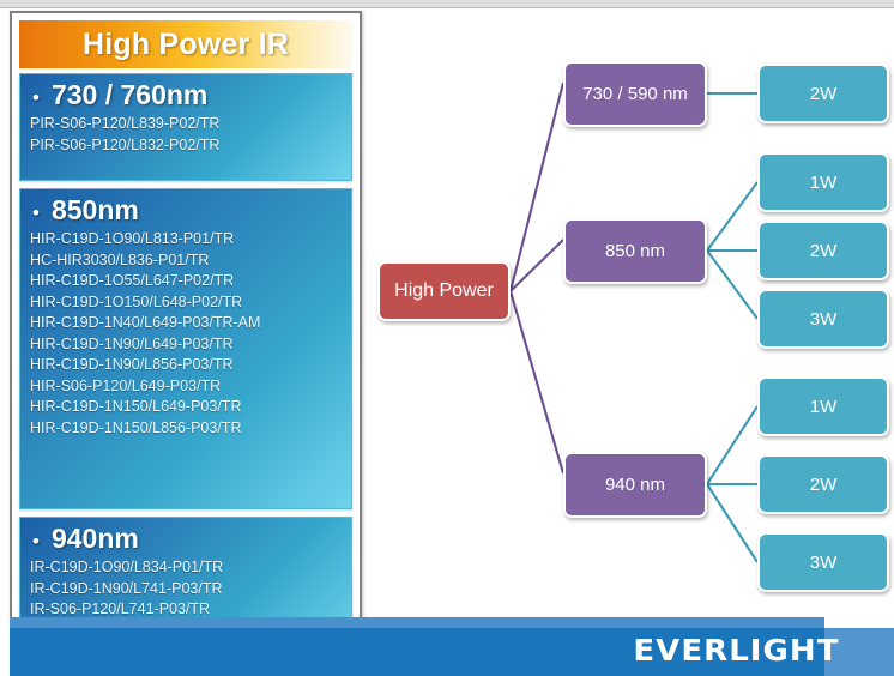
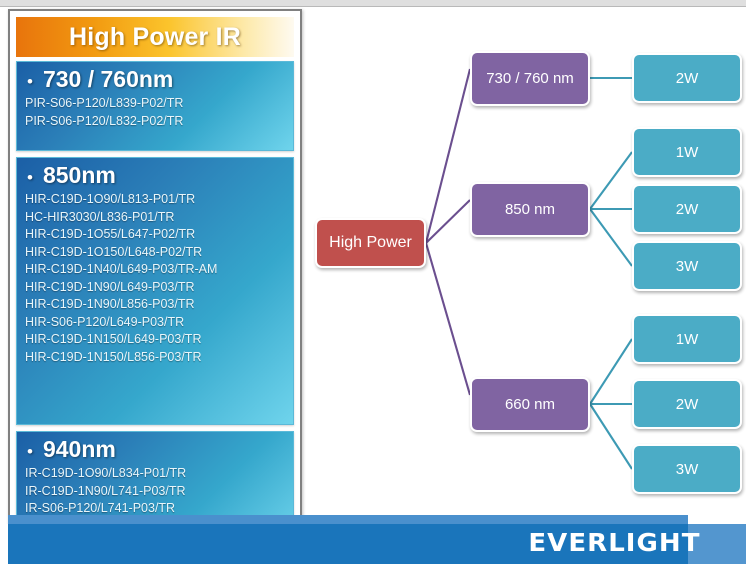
  High Power IR
  •
  730 / 760nm
  PIR-S06-P120/L839-P02/TR
  PIR-S06-P120/L832-P02/TR
  •
  850nm
  HIR-C19D-1O90/L813-P01/TR
  HC-HIR3030/L836-P01/TR
  HIR-C19D-1O55/L647-P02/TR
  HIR-C19D-1O150/L648-P02/TR
  HIR-C19D-1N40/L649-P03/TR-AM
  HIR-C19D-1N90/L649-P03/TR
  HIR-C19D-1N90/L856-P03/TR
  HIR-S06-P120/L649-P03/TR
  HIR-C19D-1N150/L649-P03/TR
  HIR-C19D-1N150/L856-P03/TR
  •
  940nm
  IR-C19D-1O90/L834-P01/TR
  IR-C19D-1N90/L741-P03/TR
  IR-S06-P120/L741-P03/TR
  High Power
- 730 / 590 nm
+ 730 / 760 nm
  850 nm
- 940 nm
+ 660 nm
  2W
  1W
  2W
  3W
  1W
  2W
  3W
  EVERLIGHT
